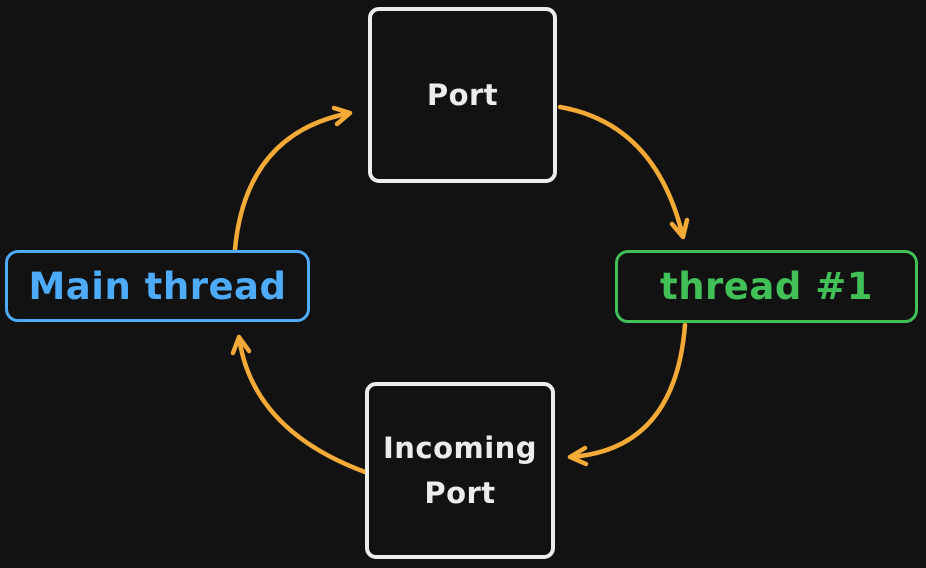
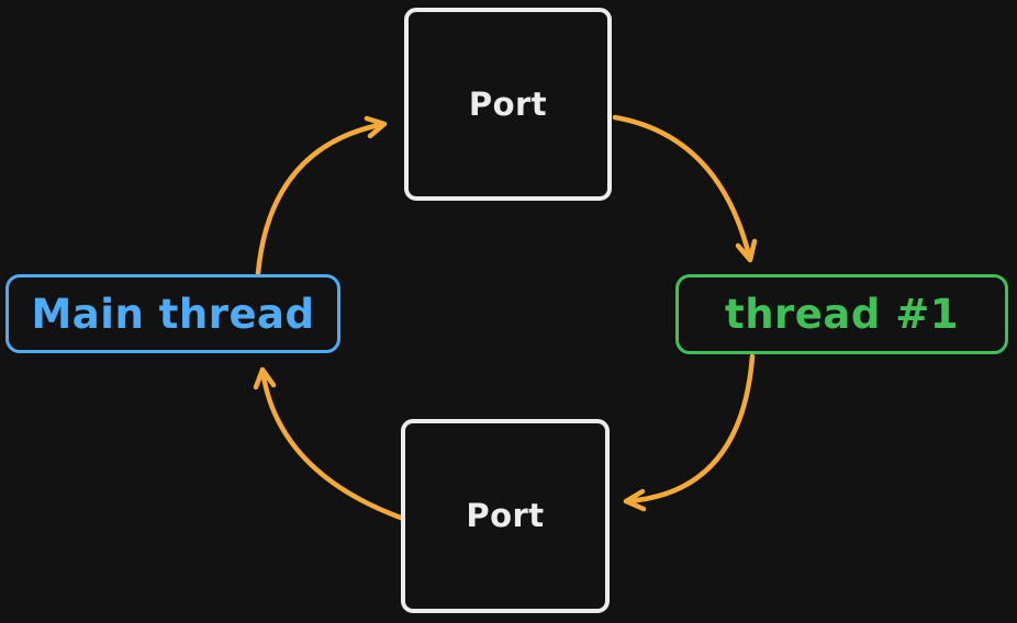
  Port
  Main thread
  thread #1
- Incoming
  Port
